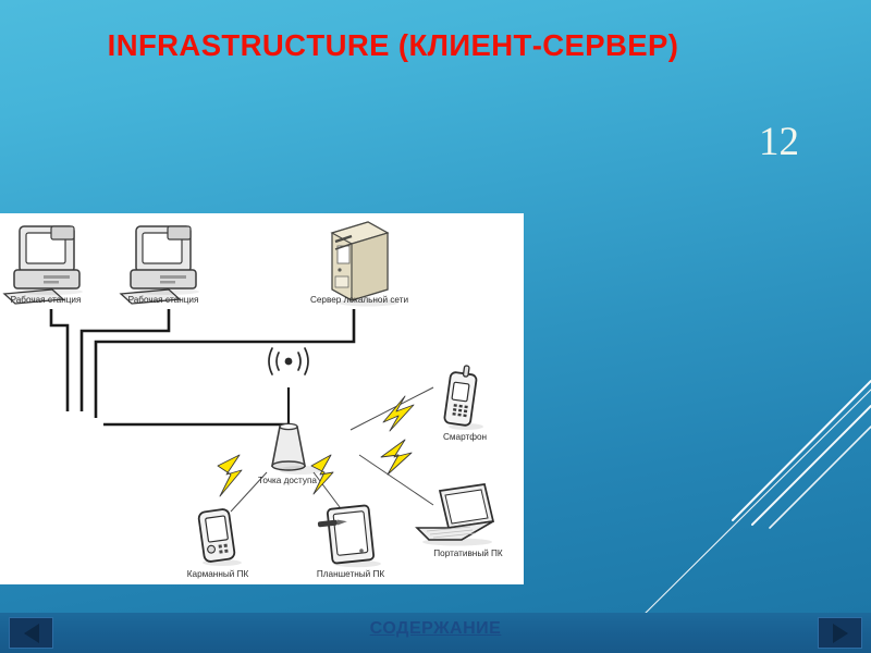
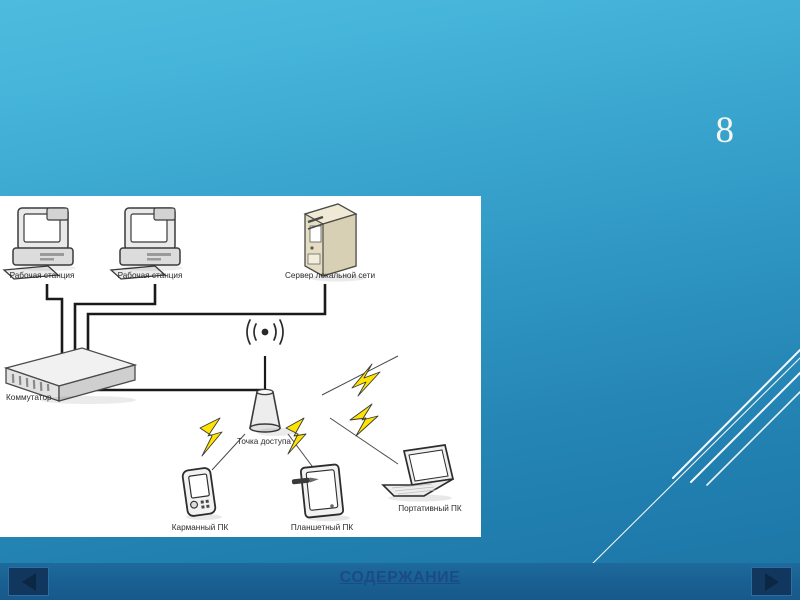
- INFRASTRUCTURE (КЛИЕНТ-СЕРВЕР)
- 12
+ 8
  Рабочая станция
  Рабочая станция
  Сервер локальной сети
+ Коммутатор
  Точка доступа
- Смартфон
  Портативный ПК
  Карманный ПК
  Планшетный ПК
  СОДЕРЖАНИЕ
